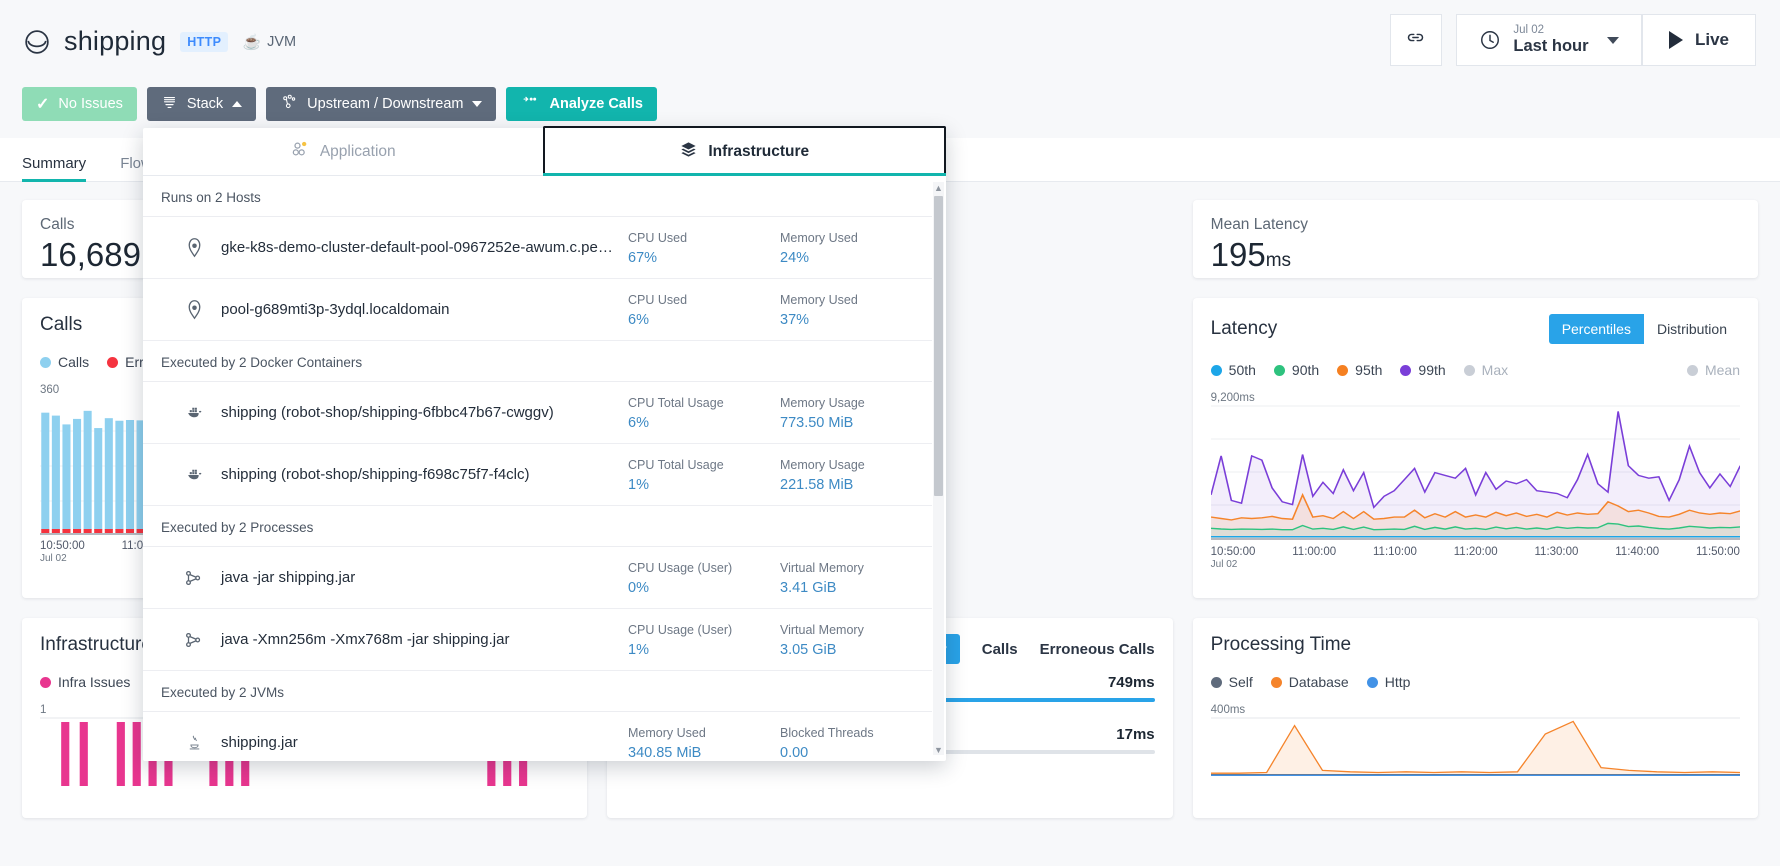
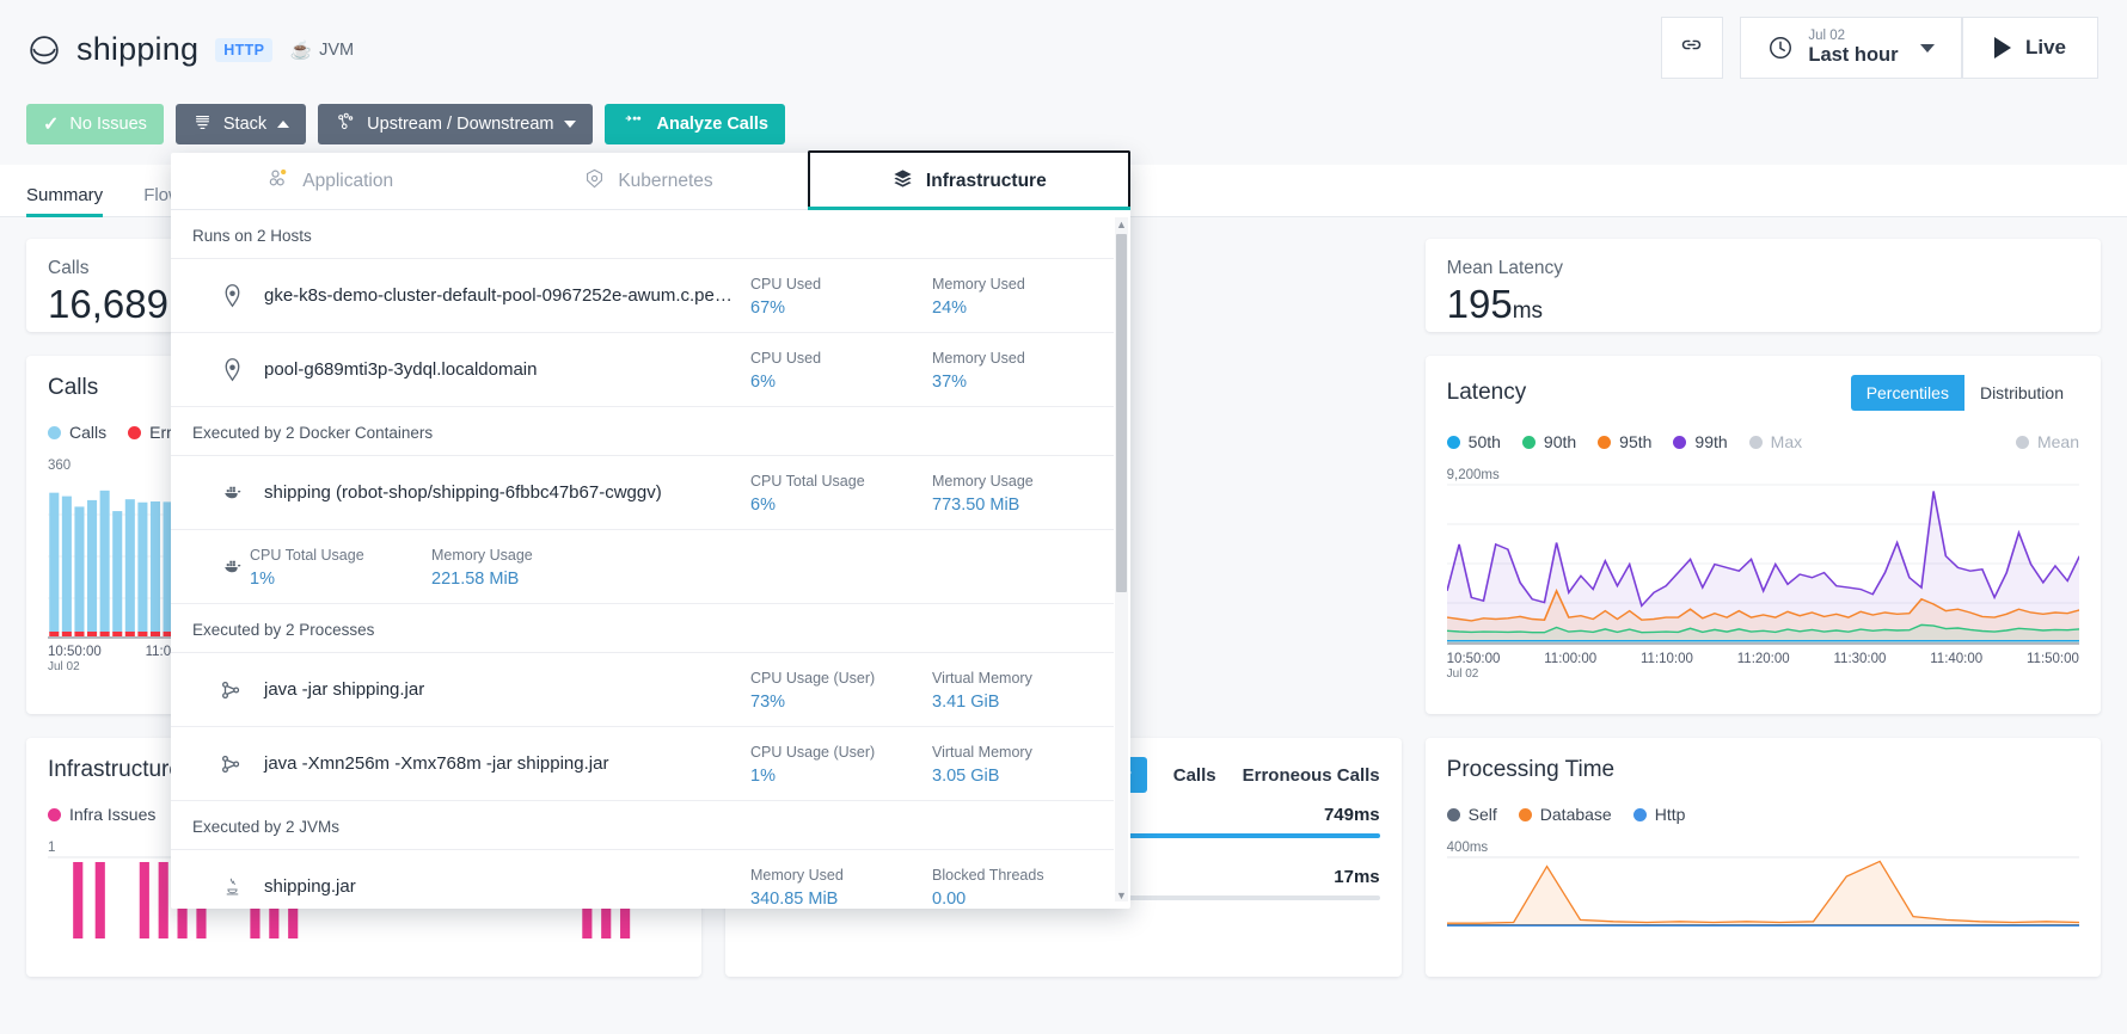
  shipping
  HTTP
  ☕
  JVM
  Jul 02
  Last hour
  Live
  ✓
  No Issues
  Stack
  Upstream / Downstream
  Analyze Calls
  Summary
  Flo
  Calls
  16,689
  Mean Latency
  195ms
  Calls
  Calls
  360
  10:50:00
  Jul 02
  Latency
  Percentiles
  Distribution
  50th
  90th
  95th
  99th
  Max
  Mean
  9,200ms
  10:50:00
  11:00:00
  11:10:00
  11:20:00
  11:30:00
  11:40:00
  11:50:00
  Jul 02
  Infrastructur
  Infra Issues
  1
  Calls
  Erroneous Calls
  749ms
  17ms
  Processing Time
  Self
  Database
  Http
  400ms
  Application
+ Kubernetes
  Infrastructure
  Runs on 2 Hosts
  gke-k8s-demo-cluster-default-pool-0967252e-awum.c.pep…
  CPU Used
  67%
  Memory Used
  24%
  pool-g689mti3p-3ydql.localdomain
  CPU Used
  6%
  Memory Used
  37%
  Executed by 2 Docker Containers
  shipping (robot-shop/shipping-6fbbc47b67-cwggv)
  CPU Total Usage
  6%
  Memory Usage
  773.50 MiB
- shipping (robot-shop/shipping-f698c75f7-f4clc)
  CPU Total Usage
  1%
  Memory Usage
  221.58 MiB
  Executed by 2 Processes
  java -jar shipping.jar
  CPU Usage (User)
- 0%
+ 73%
  Virtual Memory
  3.41 GiB
  java -Xmn256m -Xmx768m -jar shipping.jar
  CPU Usage (User)
  1%
  Virtual Memory
  3.05 GiB
  Executed by 2 JVMs
  shipping.jar
  Memory Used
  340.85 MiB
  Blocked Threads
  0.00
  ▲
  ▼
